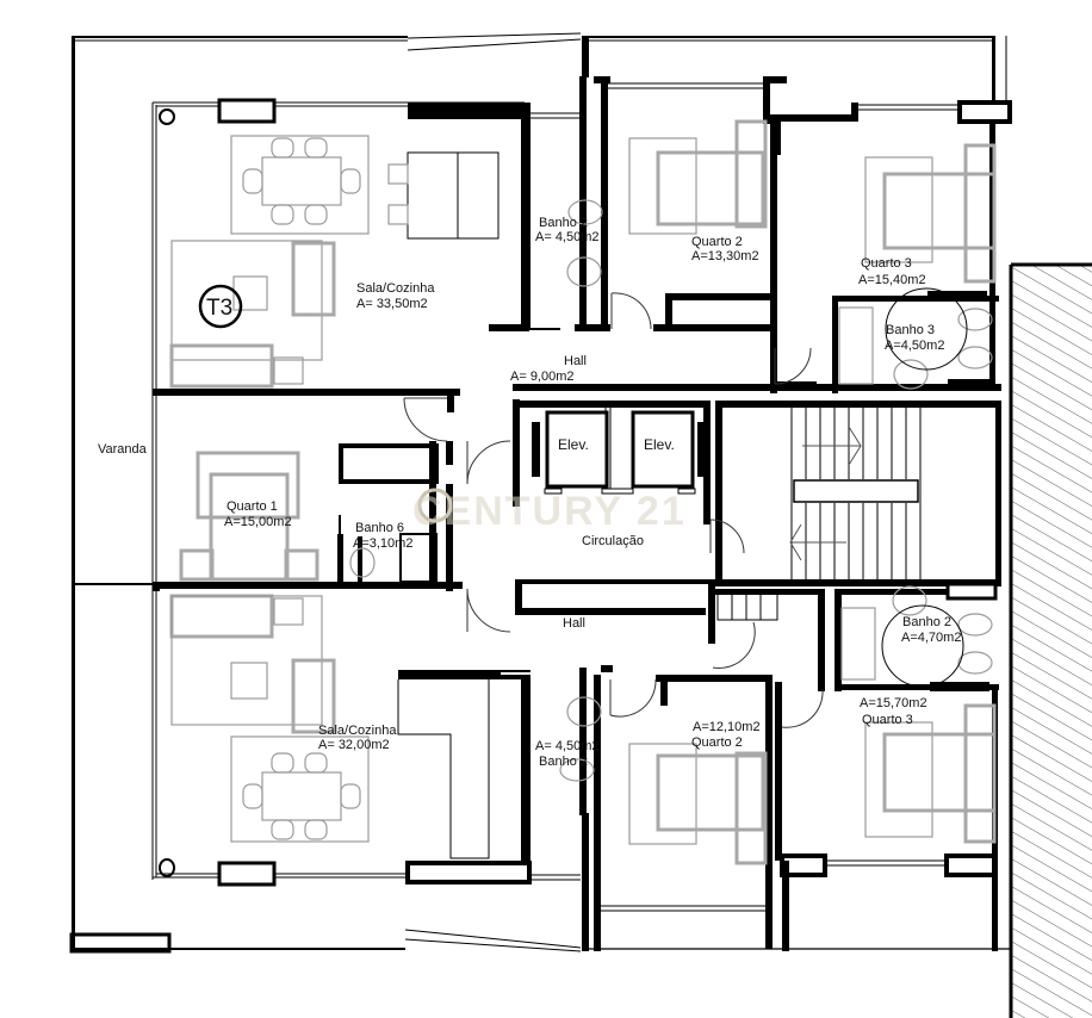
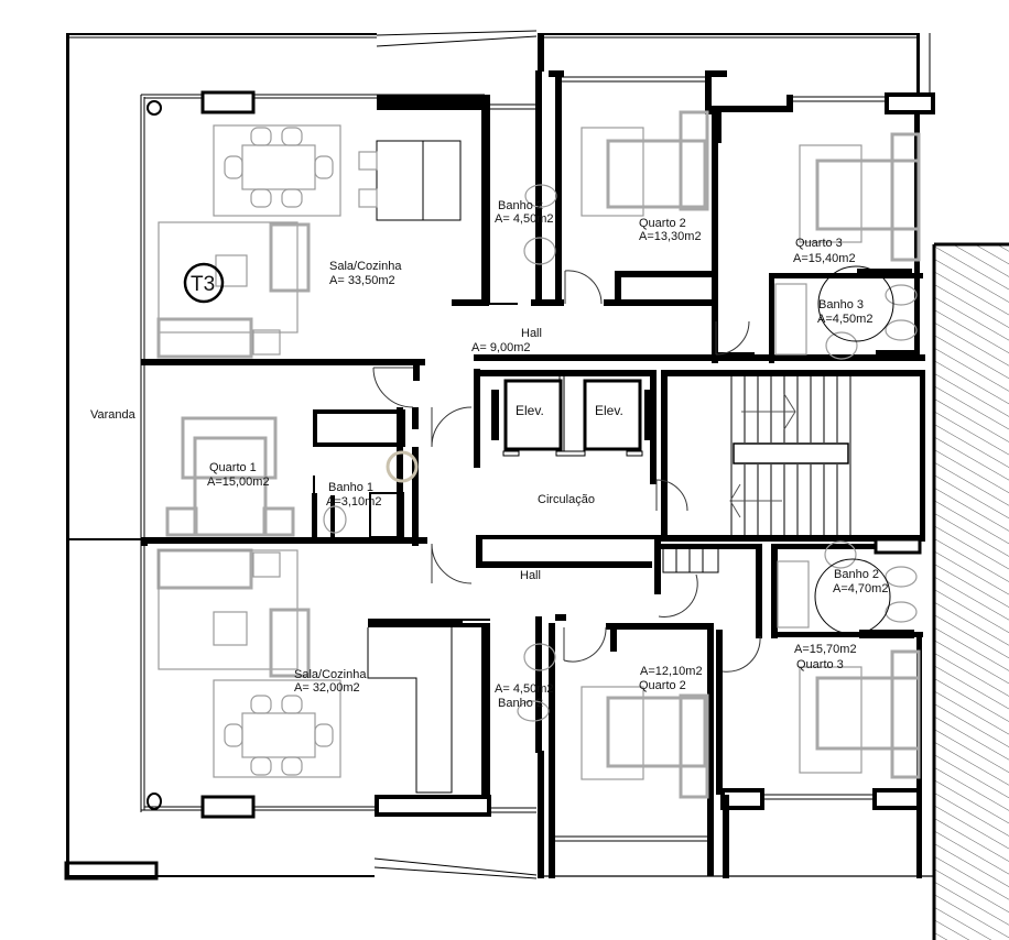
- CENTURY 21
  T3
  Varanda
  Sala/Cozinha
  A= 33,50m2
  Banho 2
  A= 4,50m2
  Quarto 2
  A=13,30m2
  Quarto 3
  A=15,40m2
  Banho 3
  A=4,50m2
  Hall
  A= 9,00m2
  Quarto 1
  A=15,00m2
- Banho 6
+ Banho 1
  A=3,10m2
  Elev.
  Elev.
  Circulação
  Hall
  Sala/Cozinha
  A= 32,00m2
  A= 4,50m2
  Banho 2
  A=12,10m2
  Quarto 2
  Banho 2
  A=4,70m2
  A=15,70m2
  Quarto 3
